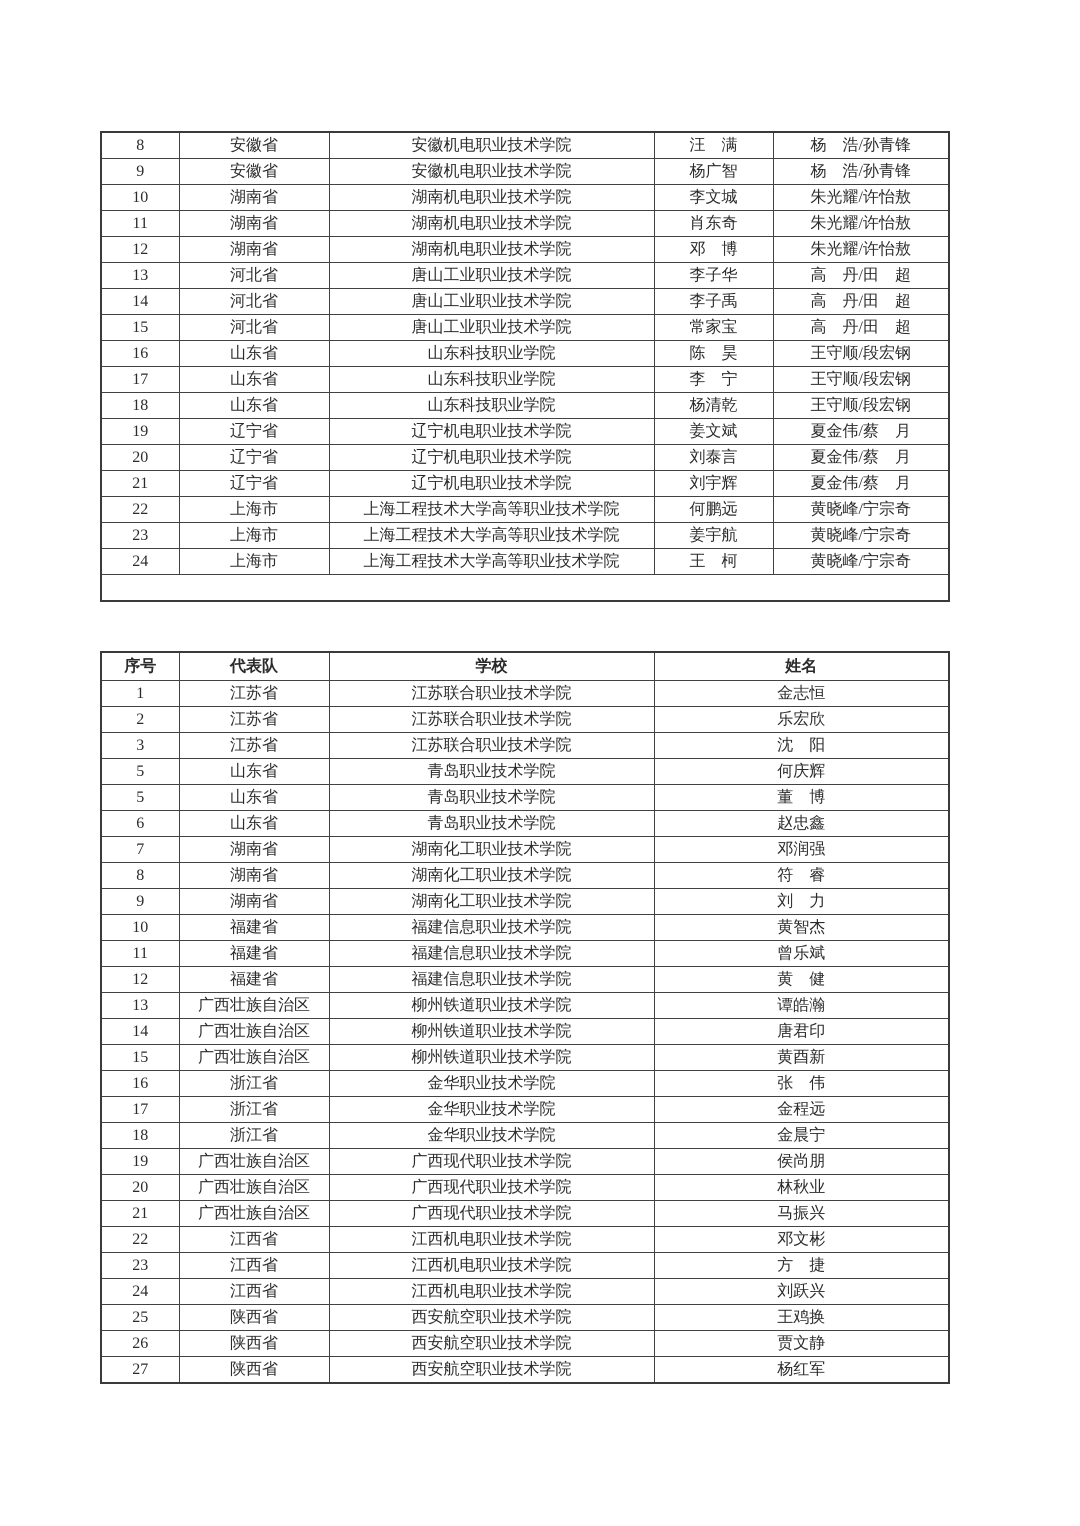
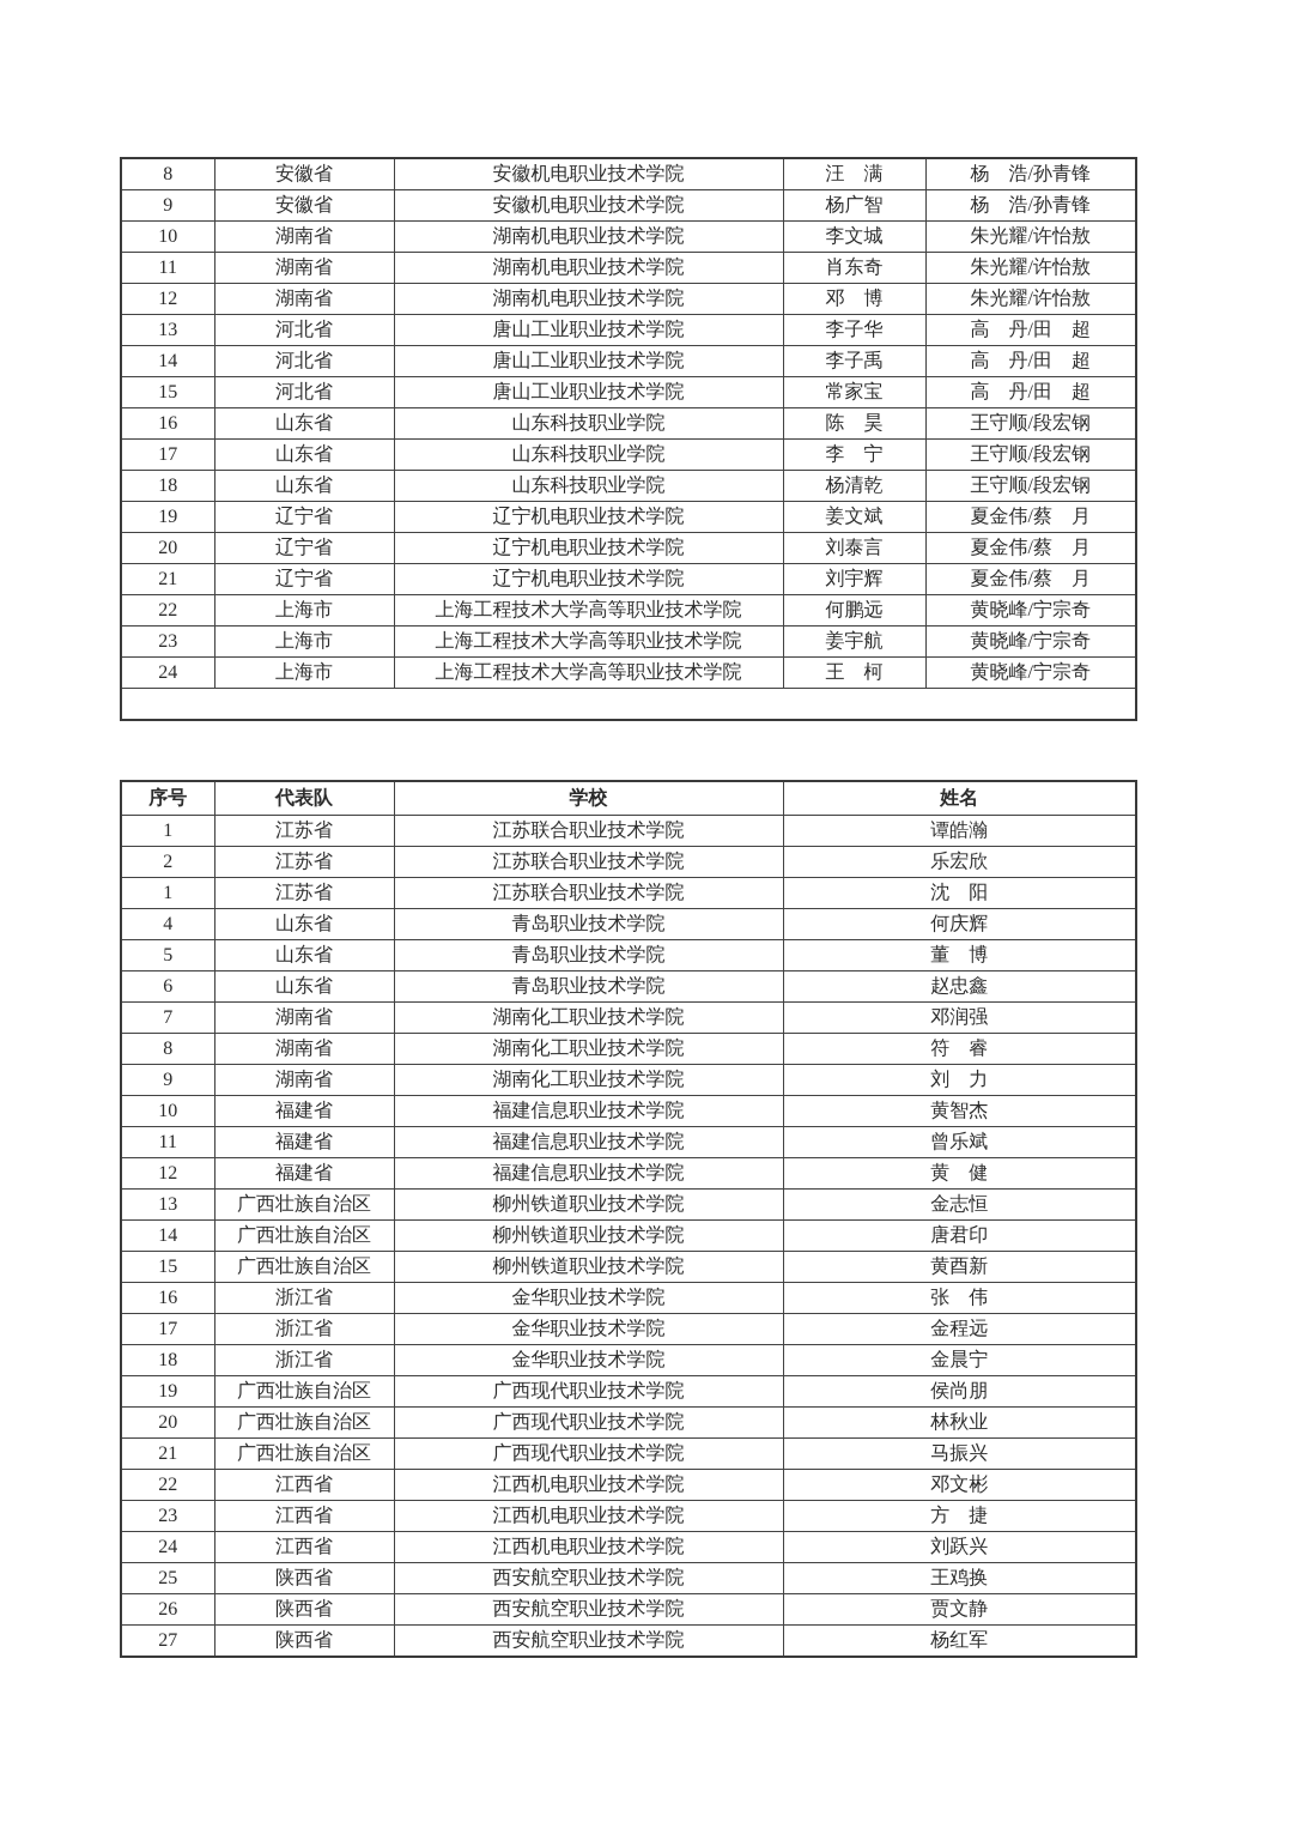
  8	安徽省	安徽机电职业技术学院	汪 满	杨 浩/孙青锋
  9	安徽省	安徽机电职业技术学院	杨广智	杨 浩/孙青锋
  10	湖南省	湖南机电职业技术学院	李文城	朱光耀/许怡敖
  11	湖南省	湖南机电职业技术学院	肖东奇	朱光耀/许怡敖
  12	湖南省	湖南机电职业技术学院	邓 博	朱光耀/许怡敖
  13	河北省	唐山工业职业技术学院	李子华	高 丹/田 超
  14	河北省	唐山工业职业技术学院	李子禹	高 丹/田 超
  15	河北省	唐山工业职业技术学院	常家宝	高 丹/田 超
  16	山东省	山东科技职业学院	陈 昊	王守顺/段宏钢
  17	山东省	山东科技职业学院	李 宁	王守顺/段宏钢
  18	山东省	山东科技职业学院	杨清乾	王守顺/段宏钢
  19	辽宁省	辽宁机电职业技术学院	姜文斌	夏金伟/蔡 月
  20	辽宁省	辽宁机电职业技术学院	刘泰言	夏金伟/蔡 月
  21	辽宁省	辽宁机电职业技术学院	刘宇辉	夏金伟/蔡 月
  22	上海市	上海工程技术大学高等职业技术学院	何鹏远	黄晓峰/宁宗奇
  23	上海市	上海工程技术大学高等职业技术学院	姜宇航	黄晓峰/宁宗奇
  24	上海市	上海工程技术大学高等职业技术学院	王 柯	黄晓峰/宁宗奇
  序号	代表队	学校	姓名
- 1	江苏省	江苏联合职业技术学院	金志恒
+ 1	江苏省	江苏联合职业技术学院	谭皓瀚
  2	江苏省	江苏联合职业技术学院	乐宏欣
- 3	江苏省	江苏联合职业技术学院	沈 阳
+ 1	江苏省	江苏联合职业技术学院	沈 阳
- 5	山东省	青岛职业技术学院	何庆辉
+ 4	山东省	青岛职业技术学院	何庆辉
  5	山东省	青岛职业技术学院	董 博
  6	山东省	青岛职业技术学院	赵忠鑫
  7	湖南省	湖南化工职业技术学院	邓润强
  8	湖南省	湖南化工职业技术学院	符 睿
  9	湖南省	湖南化工职业技术学院	刘 力
  10	福建省	福建信息职业技术学院	黄智杰
  11	福建省	福建信息职业技术学院	曾乐斌
  12	福建省	福建信息职业技术学院	黄 健
- 13	广西壮族自治区	柳州铁道职业技术学院	谭皓瀚
+ 13	广西壮族自治区	柳州铁道职业技术学院	金志恒
  14	广西壮族自治区	柳州铁道职业技术学院	唐君印
  15	广西壮族自治区	柳州铁道职业技术学院	黄酉新
  16	浙江省	金华职业技术学院	张 伟
  17	浙江省	金华职业技术学院	金程远
  18	浙江省	金华职业技术学院	金晨宁
  19	广西壮族自治区	广西现代职业技术学院	侯尚朋
  20	广西壮族自治区	广西现代职业技术学院	林秋业
  21	广西壮族自治区	广西现代职业技术学院	马振兴
  22	江西省	江西机电职业技术学院	邓文彬
  23	江西省	江西机电职业技术学院	方 捷
  24	江西省	江西机电职业技术学院	刘跃兴
  25	陕西省	西安航空职业技术学院	王鸡换
  26	陕西省	西安航空职业技术学院	贾文静
  27	陕西省	西安航空职业技术学院	杨红军
